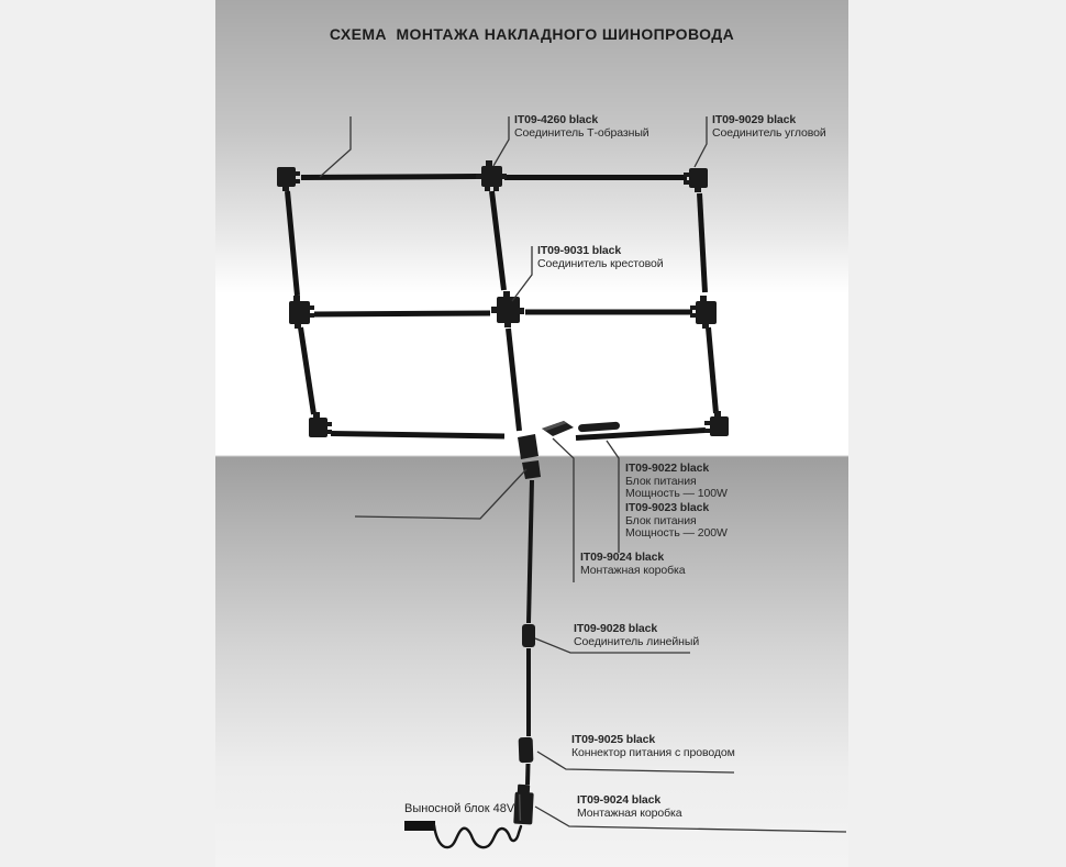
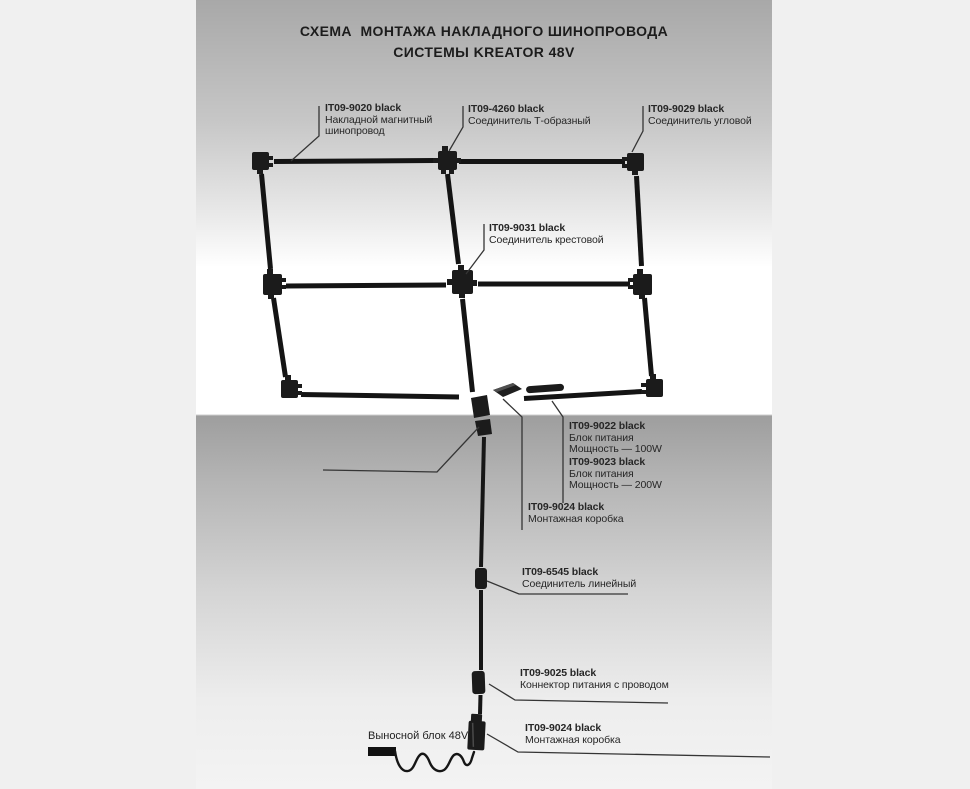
  СХЕМА МОНТАЖА НАКЛАДНОГО ШИНОПРОВОДА
+ СИСТЕМЫ KREATOR 48V
+ IT09-9020 black
+ Накладной магнитный
+ шинопровод
  IT09-4260 black
  Соединитель Т-образный
  IT09-9029 black
  Соединитель угловой
  IT09-9031 black
  Соединитель крестовой
  IT09-9022 black
  Блок питания
  Мощность — 100W
  IT09-9023 black
  Блок питания
  Мощность — 200W
  IT09-9024 black
  Монтажная коробка
- IT09-9028 black
+ IT09-6545 black
  Соединитель линейный
  IT09-9025 black
  Коннектор питания с проводом
  IT09-9024 black
  Монтажная коробка
  Выносной блок 48V
